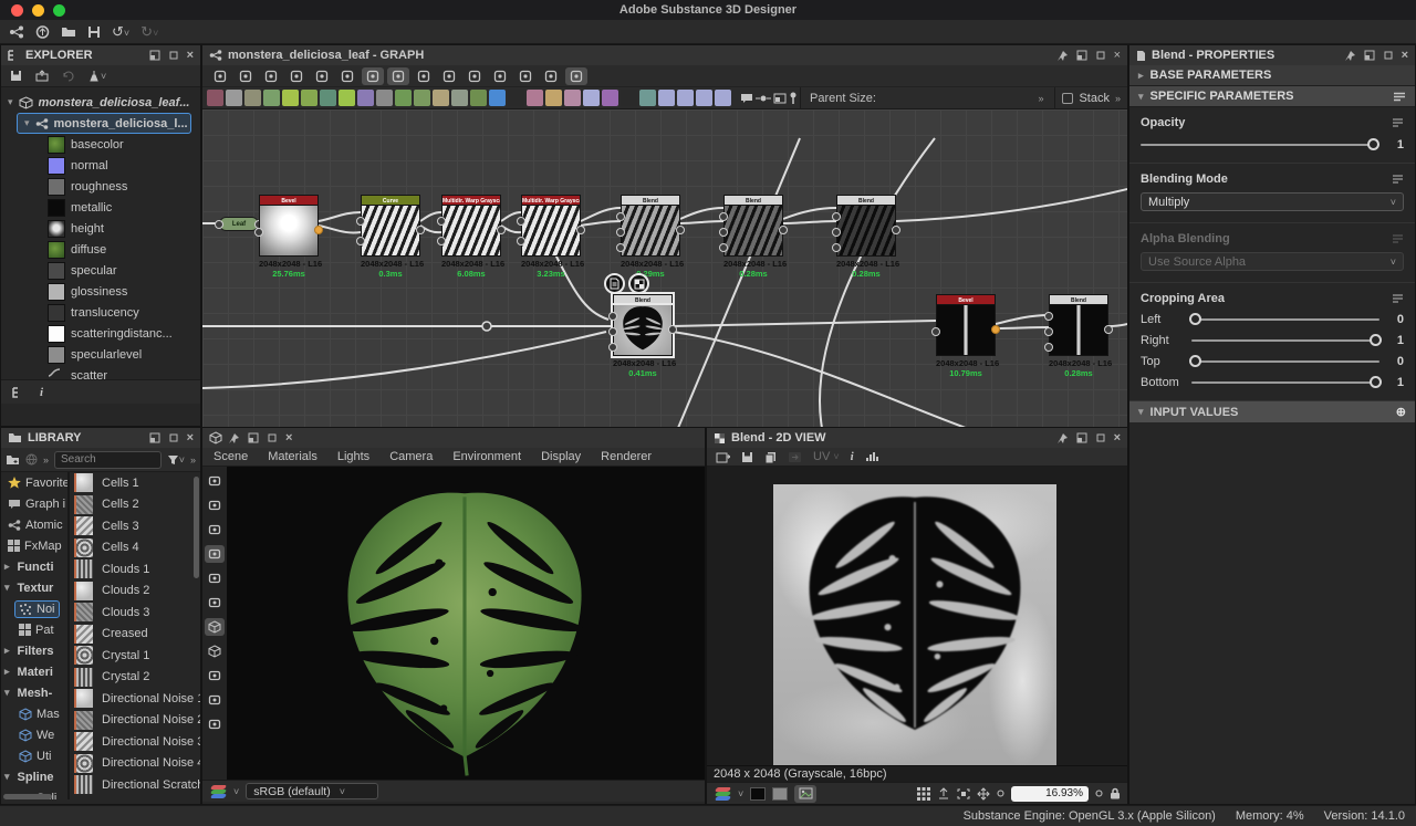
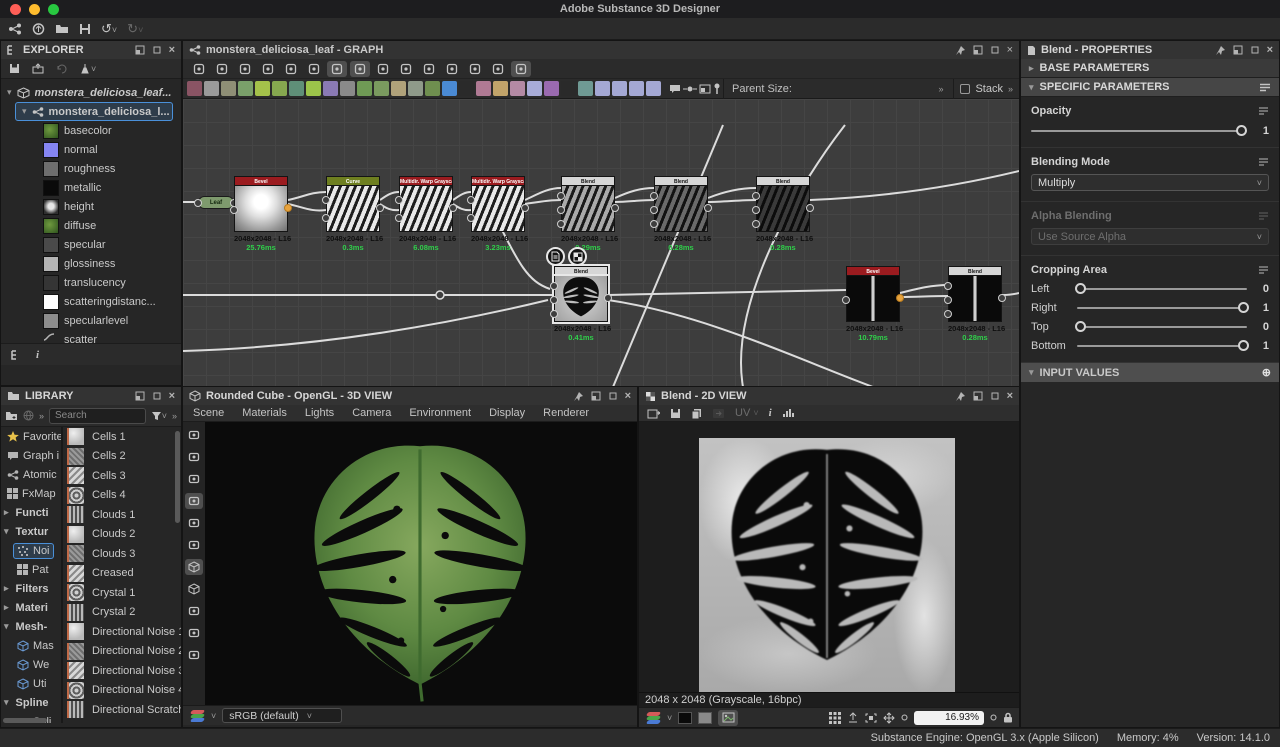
  Adobe Substance 3D Designer
  ↺˅
  ↻˅
  EXPLORER
  ×
  ˅
  ▾
  monstera_deliciosa_leaf...
  ▾
  monstera_deliciosa_l...
  basecolor
  normal
  roughness
  metallic
  height
  diffuse
  specular
  glossiness
  translucency
  scatteringdistanc...
  specularlevel
  scatter
  i
  LIBRARY
  ×
  »
  Search
  ˅
  »
  Favorite
  Graph i
  Atomic
  FxMap
  ▸
  Functi
  ▾
  Textur
  Noi
  Pat
  ▸
  Filters
  ▸
  Materi
  ▾
  Mesh-
  Mas
  We
  Uti
  ▾
  Spline
  Cells 1
  Cells 2
  Cells 3
  Cells 4
  Clouds 1
  Clouds 2
  Clouds 3
  Creased
  Crystal 1
  Crystal 2
  Directional Noise
  Directional Noise
  Directional Noise
  Directional Noise
  Directional Scratc
  monstera_deliciosa_leaf - GRAPH
  ×
  Parent Size:
  »
  Stack
  »
  2048x2048 - L16
  25.76ms
  2048x2048 - L16
  0.3ms
  2048x2048 - L16
  6.08ms
  2048x2048 - L16
  3.23ms
  2048x2048 - L16
  2048x2048 - L16
  0.28ms
  2048x2048 - L16
  0.28ms
  2048x2048 - L16
  0.41ms
  2048x2048 - L16
  10.79ms
  2048x2048 - L16
  0.28ms
+ Rounded Cube - OpenGL - 3D VIEW
  ×
  Scene
  Materials
  Lights
  Camera
  Environment
  Display
  Renderer
  ˅
  sRGB (default)
  ˅
  Blend - 2D VIEW
  ×
  UV ˅
  i
  2048 x 2048 (Grayscale, 16bpc)
  ˅
  16.93%
  Blend - PROPERTIES
  ×
  ▸
  BASE PARAMETERS
  ▾
  SPECIFIC PARAMETERS
  Opacity
  1
  Blending Mode
  Multiply
  ˅
  Alpha Blending
  Use Source Alpha
  ˅
  Cropping Area
  Left
  0
  Right
  1
  Top
  0
  Bottom
  1
  ▾
  INPUT VALUES
  ⊕
  Substance Engine: OpenGL 3.x (Apple Silicon)
  Memory: 4%
  Version: 14.1.0
